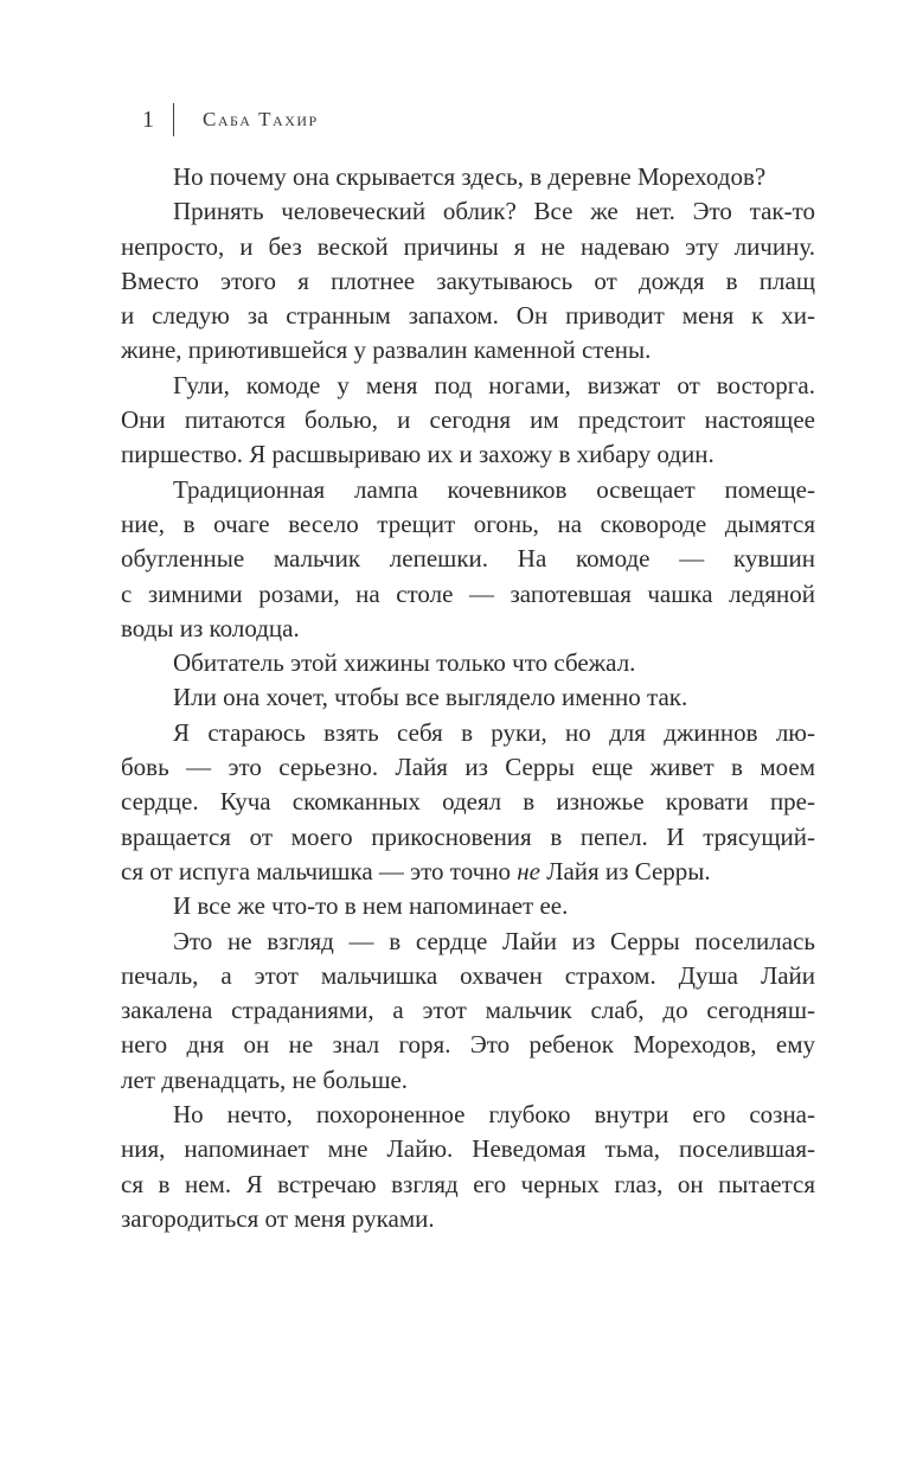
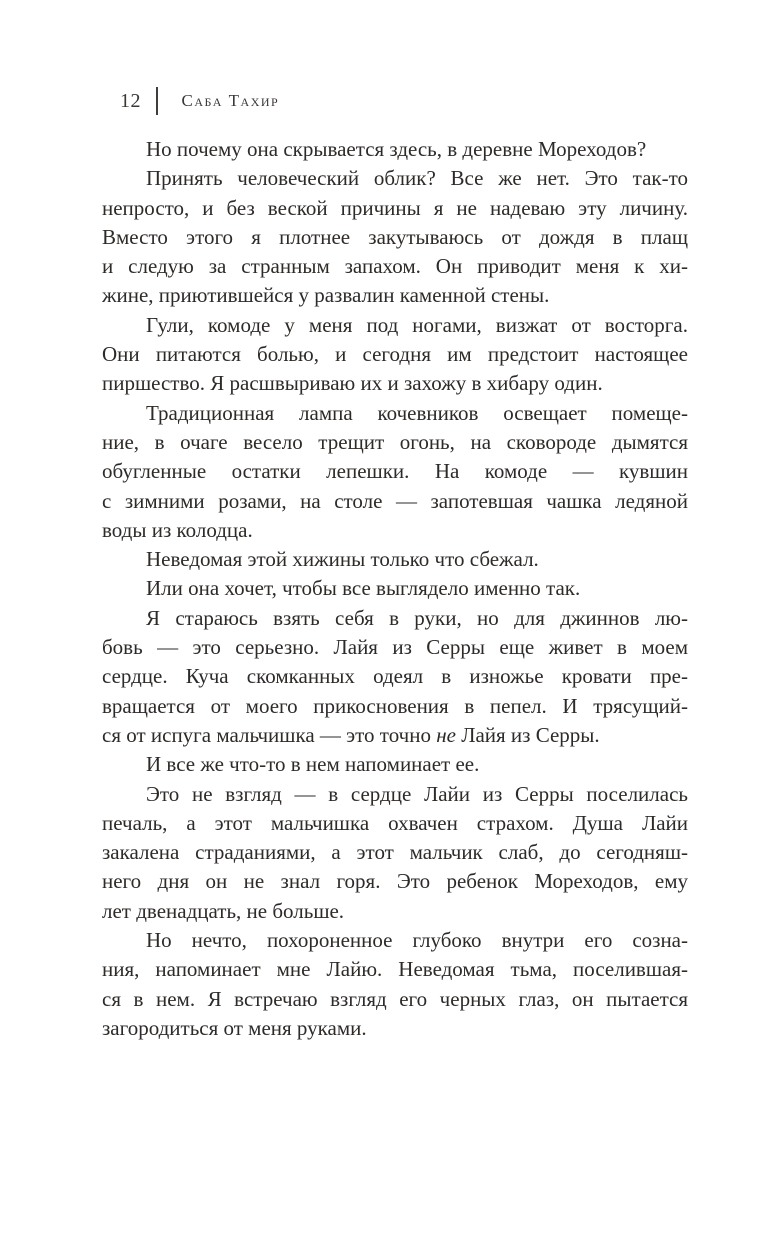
- 1
+ 12
  Саба Тахир
  Но почему она скрывается здесь, в деревне Мореходов?
  Принять человеческий облик? Все же нет. Это так-то
  непросто, и без веской причины я не надеваю эту личину.
  Вместо этого я плотнее закутываюсь от дождя в плащ
  и следую за странным запахом. Он приводит меня к хи-
  жине, приютившейся у развалин каменной стены.
  Гули, комоде у меня под ногами, визжат от восторга.
  Они питаются болью, и сегодня им предстоит настоящее
  пиршество. Я расшвыриваю их и захожу в хибару один.
  Традиционная лампа кочевников освещает помеще-
  ние, в очаге весело трещит огонь, на сковороде дымятся
- обугленные мальчик лепешки. На комоде — кувшин
+ обугленные остатки лепешки. На комоде — кувшин
  с зимними розами, на столе — запотевшая чашка ледяной
  воды из колодца.
- Обитатель этой хижины только что сбежал.
+ Неведомая этой хижины только что сбежал.
  Или она хочет, чтобы все выглядело именно так.
  Я стараюсь взять себя в руки, но для джиннов лю-
  бовь — это серьезно. Лайя из Серры еще живет в моем
  сердце. Куча скомканных одеял в изножье кровати пре-
  вращается от моего прикосновения в пепел. И трясущий-
  ся от испуга мальчишка — это точно не Лайя из Серры.
  И все же что-то в нем напоминает ее.
  Это не взгляд — в сердце Лайи из Серры поселилась
  печаль, а этот мальчишка охвачен страхом. Душа Лайи
  закалена страданиями, а этот мальчик слаб, до сегодняш-
  него дня он не знал горя. Это ребенок Мореходов, ему
  лет двенадцать, не больше.
  Но нечто, похороненное глубоко внутри его созна-
  ния, напоминает мне Лайю. Неведомая тьма, поселившая-
  ся в нем. Я встречаю взгляд его черных глаз, он пытается
  загородиться от меня руками.
